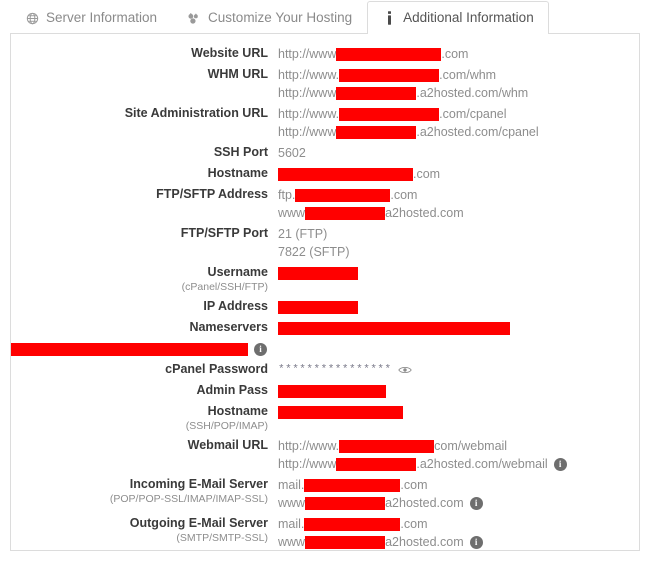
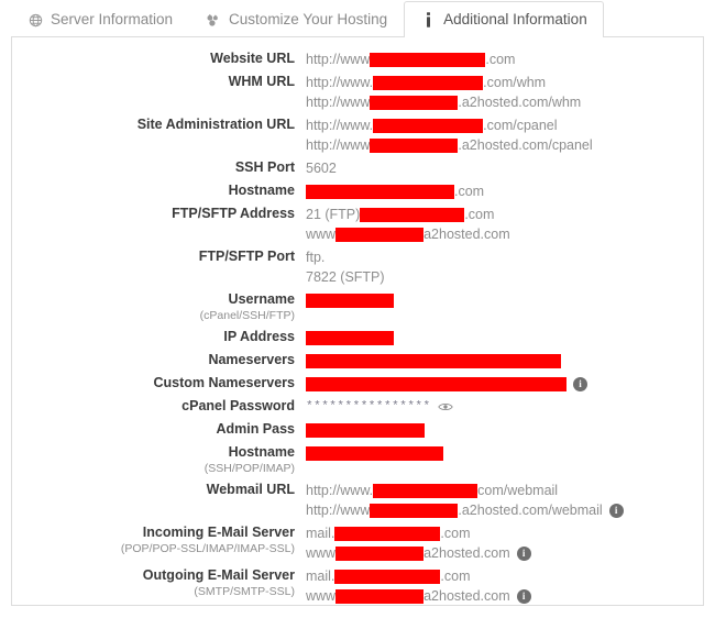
  Server Information
  Customize Your Hosting
  Additional Information
  Website URL
  http://www
  .com
  WHM URL
  http://www.
  .com/whm
  http://www
  .a2hosted.com/whm
  Site Administration URL
  http://www.
  .com/cpanel
  http://www
  .a2hosted.com/cpanel
  SSH Port
  5602
  Hostname
  .com
  FTP/SFTP Address
- ftp.
+ 21 (FTP)
  .com
  www
  a2hosted.com
  FTP/SFTP Port
- 21 (FTP)
+ ftp.
  7822 (SFTP)
  Username
  (cPanel/SSH/FTP)
  IP Address
  Nameservers
+ Custom Nameservers
  i
  cPanel Password
  ****************
  Admin Pass
  Hostname
  (SSH/POP/IMAP)
  Webmail URL
  http://www.
  com/webmail
  http://www
  .a2hosted.com/webmail
  i
  Incoming E-Mail Server
  (POP/POP-SSL/IMAP/IMAP-SSL)
  mail.
  .com
  www
  a2hosted.com
  i
  Outgoing E-Mail Server
  (SMTP/SMTP-SSL)
  mail.
  .com
  www
  a2hosted.com
  i
